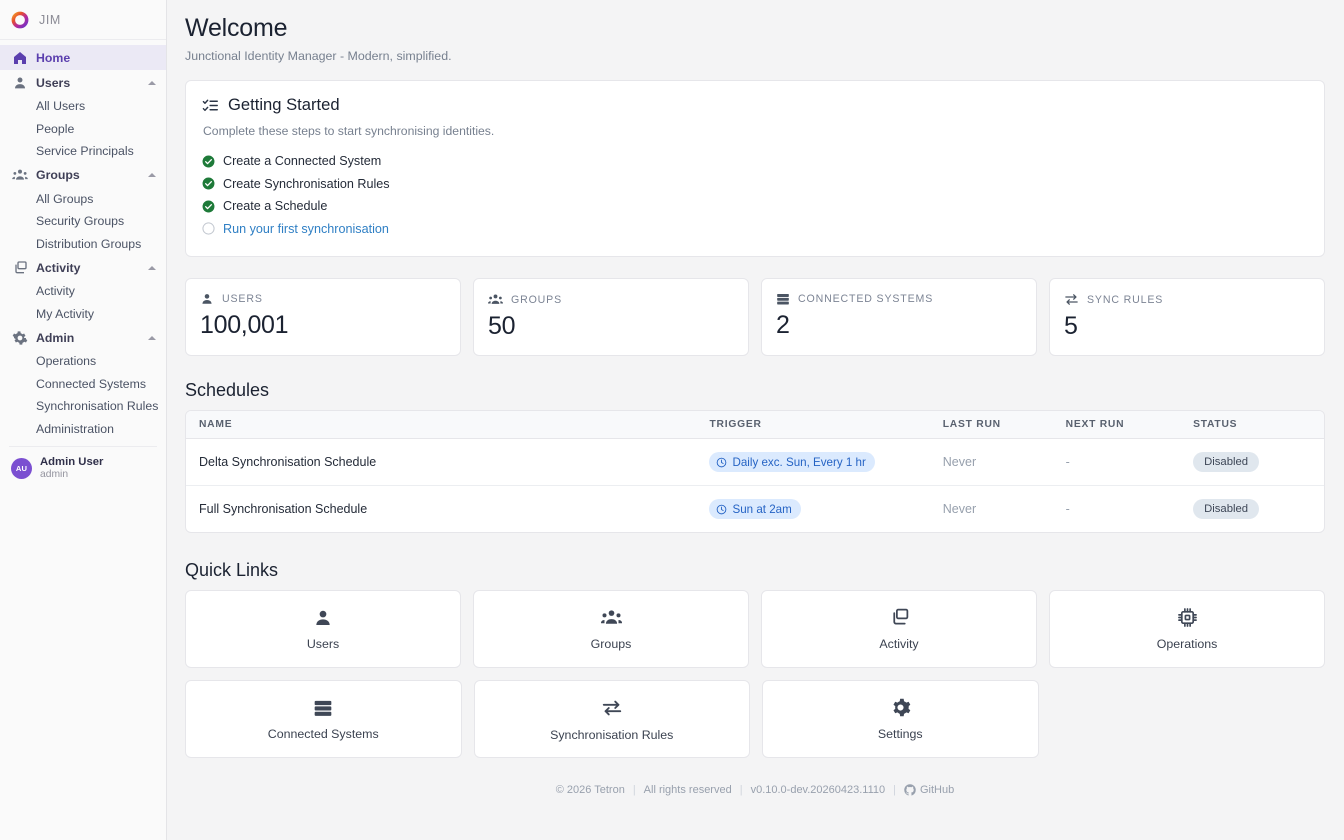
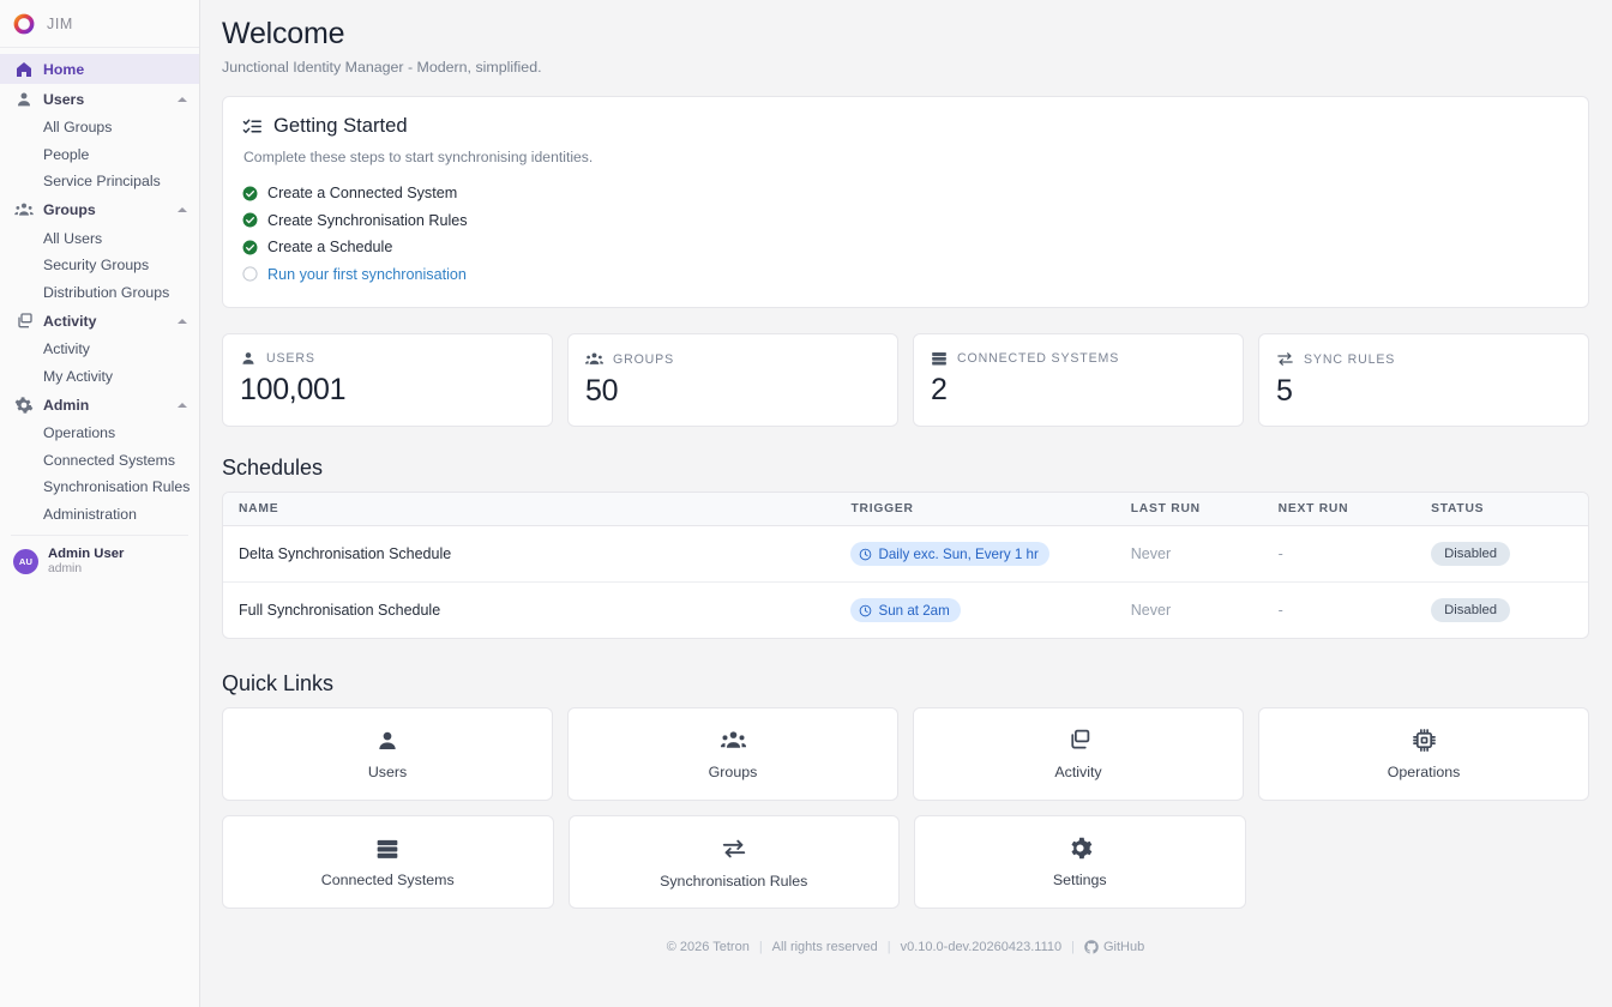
  JIM
  Home
  Users
- All Users
+ All Groups
  People
  Service Principals
  Groups
- All Groups
+ All Users
  Security Groups
  Distribution Groups
  Activity
  Activity
  My Activity
  Admin
  Operations
  Connected Systems
  Synchronisation Rules
  Administration
  AU
  Admin User
  admin
  Welcome
  Junctional Identity Manager - Modern, simplified.
  Getting Started
  Complete these steps to start synchronising identities.
  Create a Connected System
  Create Synchronisation Rules
  Create a Schedule
  Run your first synchronisation
  USERS
  100,001
  GROUPS
  50
  CONNECTED SYSTEMS
  2
  SYNC RULES
  5
  Schedules
  NAME	TRIGGER	LAST RUN	NEXT RUN	STATUS
  Delta Synchronisation Schedule	Daily exc. Sun, Every 1 hr	Never	-	Disabled
  Full Synchronisation Schedule	Sun at 2am	Never	-	Disabled
  Quick Links
  Users
  Groups
  Activity
  Operations
  Connected Systems
  Synchronisation Rules
  Settings
  © 2026 Tetron
  |
  All rights reserved
  v0.10.0-dev.20260423.1110
  |
  GitHub
